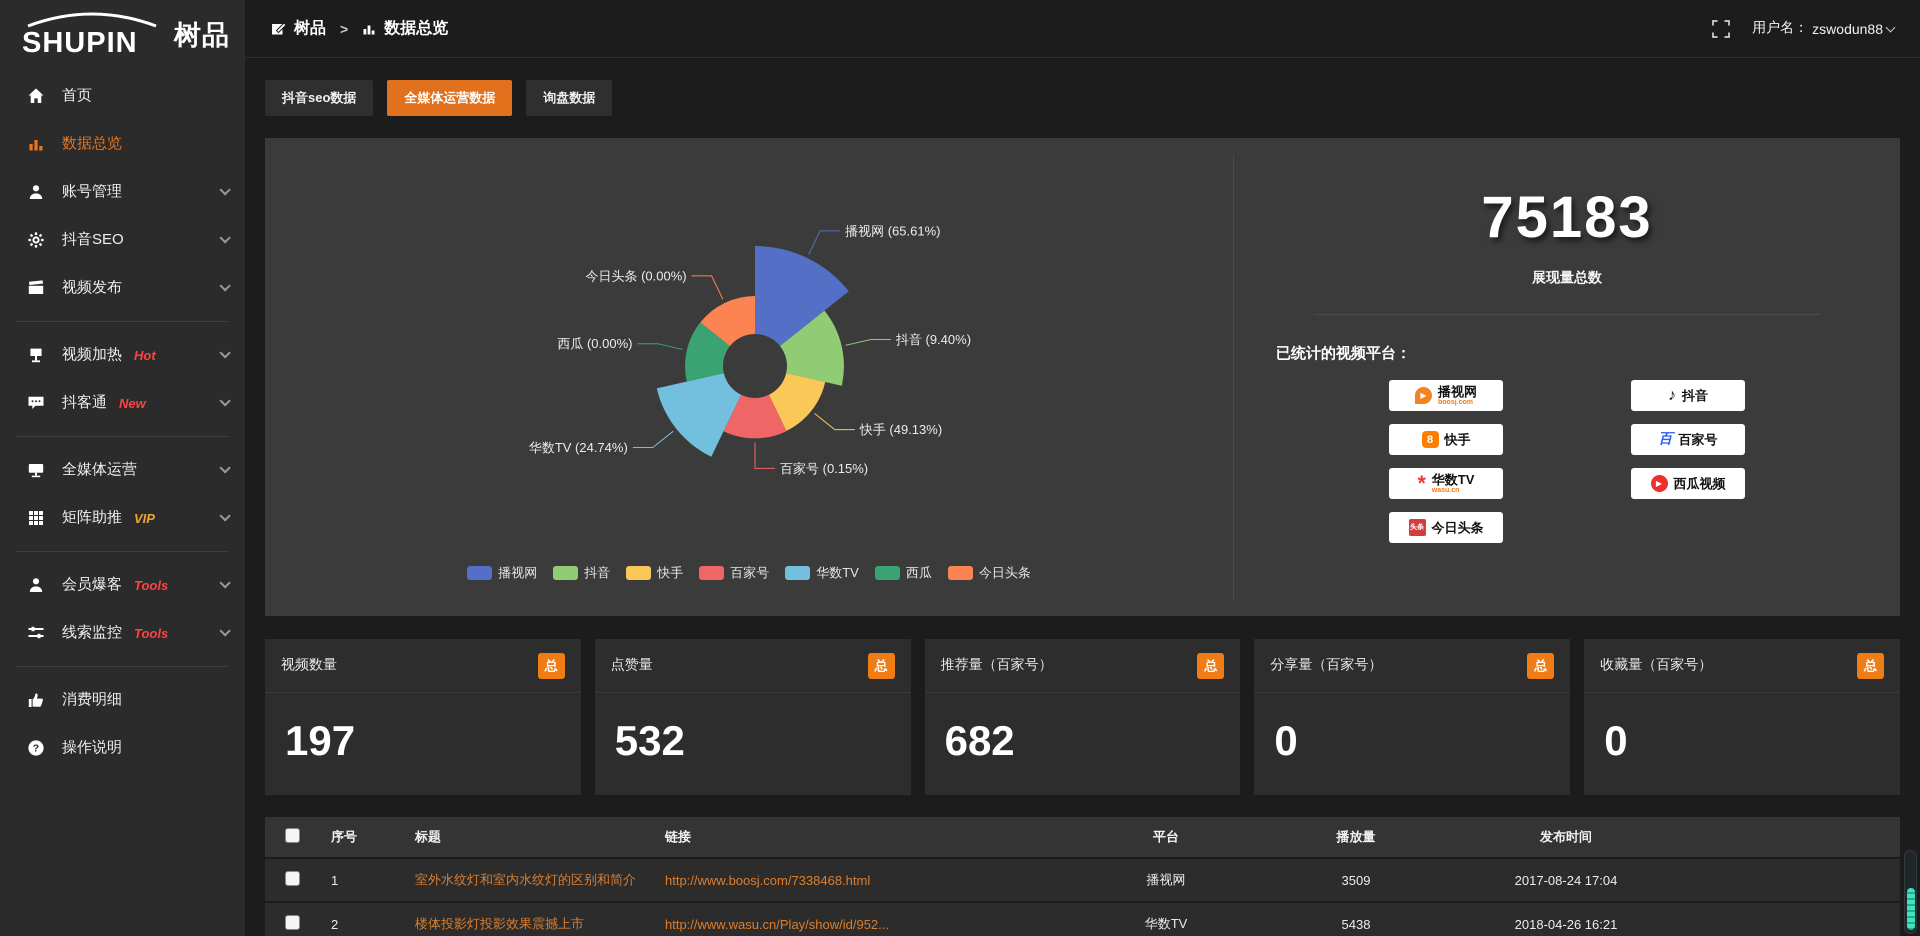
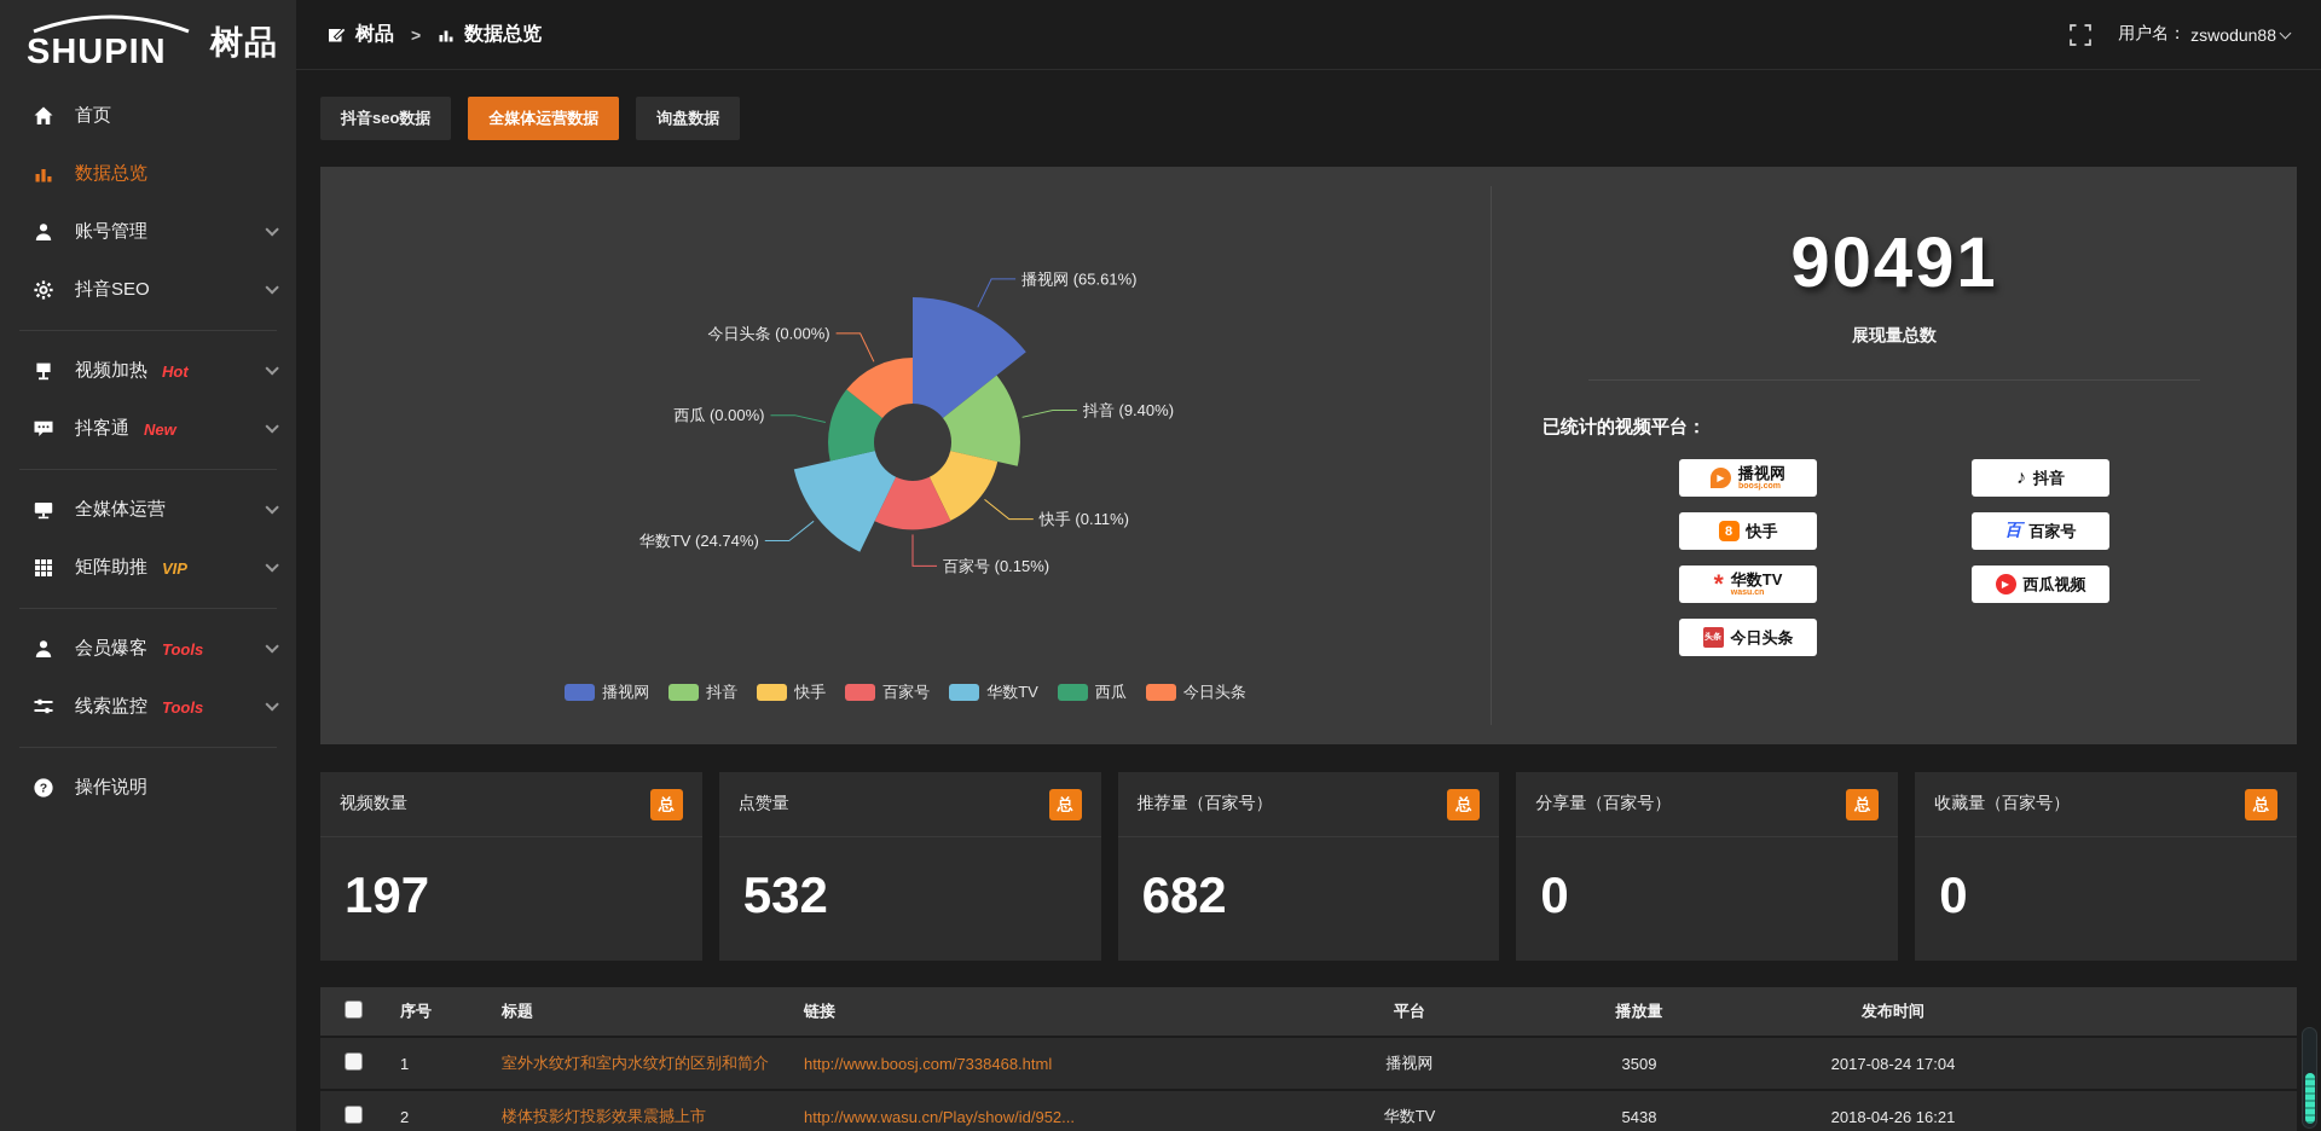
  SHUPIN
  树品
  首页
  数据总览
  账号管理
  抖音SEO
- 视频发布
  视频加热
  Hot
  抖客通
  New
  全媒体运营
  矩阵助推
  VIP
  会员爆客
  Tools
  线索监控
  Tools
- 消费明细
  ?
  操作说明
  树品
  >
  数据总览
  用户名：
  zswodun88
  抖音seo数据
  全媒体运营数据
  询盘数据
  播视网 (65.61%)
  抖音 (9.40%)
- 快手 (49.13%)
+ 快手 (0.11%)
  百家号 (0.15%)
  华数TV (24.74%)
  西瓜 (0.00%)
  今日头条 (0.00%)
  播视网
  抖音
  快手
  百家号
  华数TV
  西瓜
  今日头条
- 75183
+ 90491
  展现量总数
  已统计的视频平台：
  ▶
  播视网
  8
  快手
  *
  华数TV
  今日头条
  ♪
  抖音
  百
  百家号
  ▶
  西瓜视频
  视频数量
  总
  197
  点赞量
  总
  532
  推荐量（百家号）
  总
  682
  分享量（百家号）
  总
  0
  收藏量（百家号）
  总
  0
  序号
  标题
  链接
  平台
  播放量
  发布时间
  1
  室外水纹灯和室内水纹灯的区别和简介
  http://www.boosj.com/7338468.html
  播视网
  3509
  2017-08-24 17:04
  2
  楼体投影灯投影效果震撼上市
  http://www.wasu.cn/Play/show/id/952...
  华数TV
  5438
  2018-04-26 16:21
